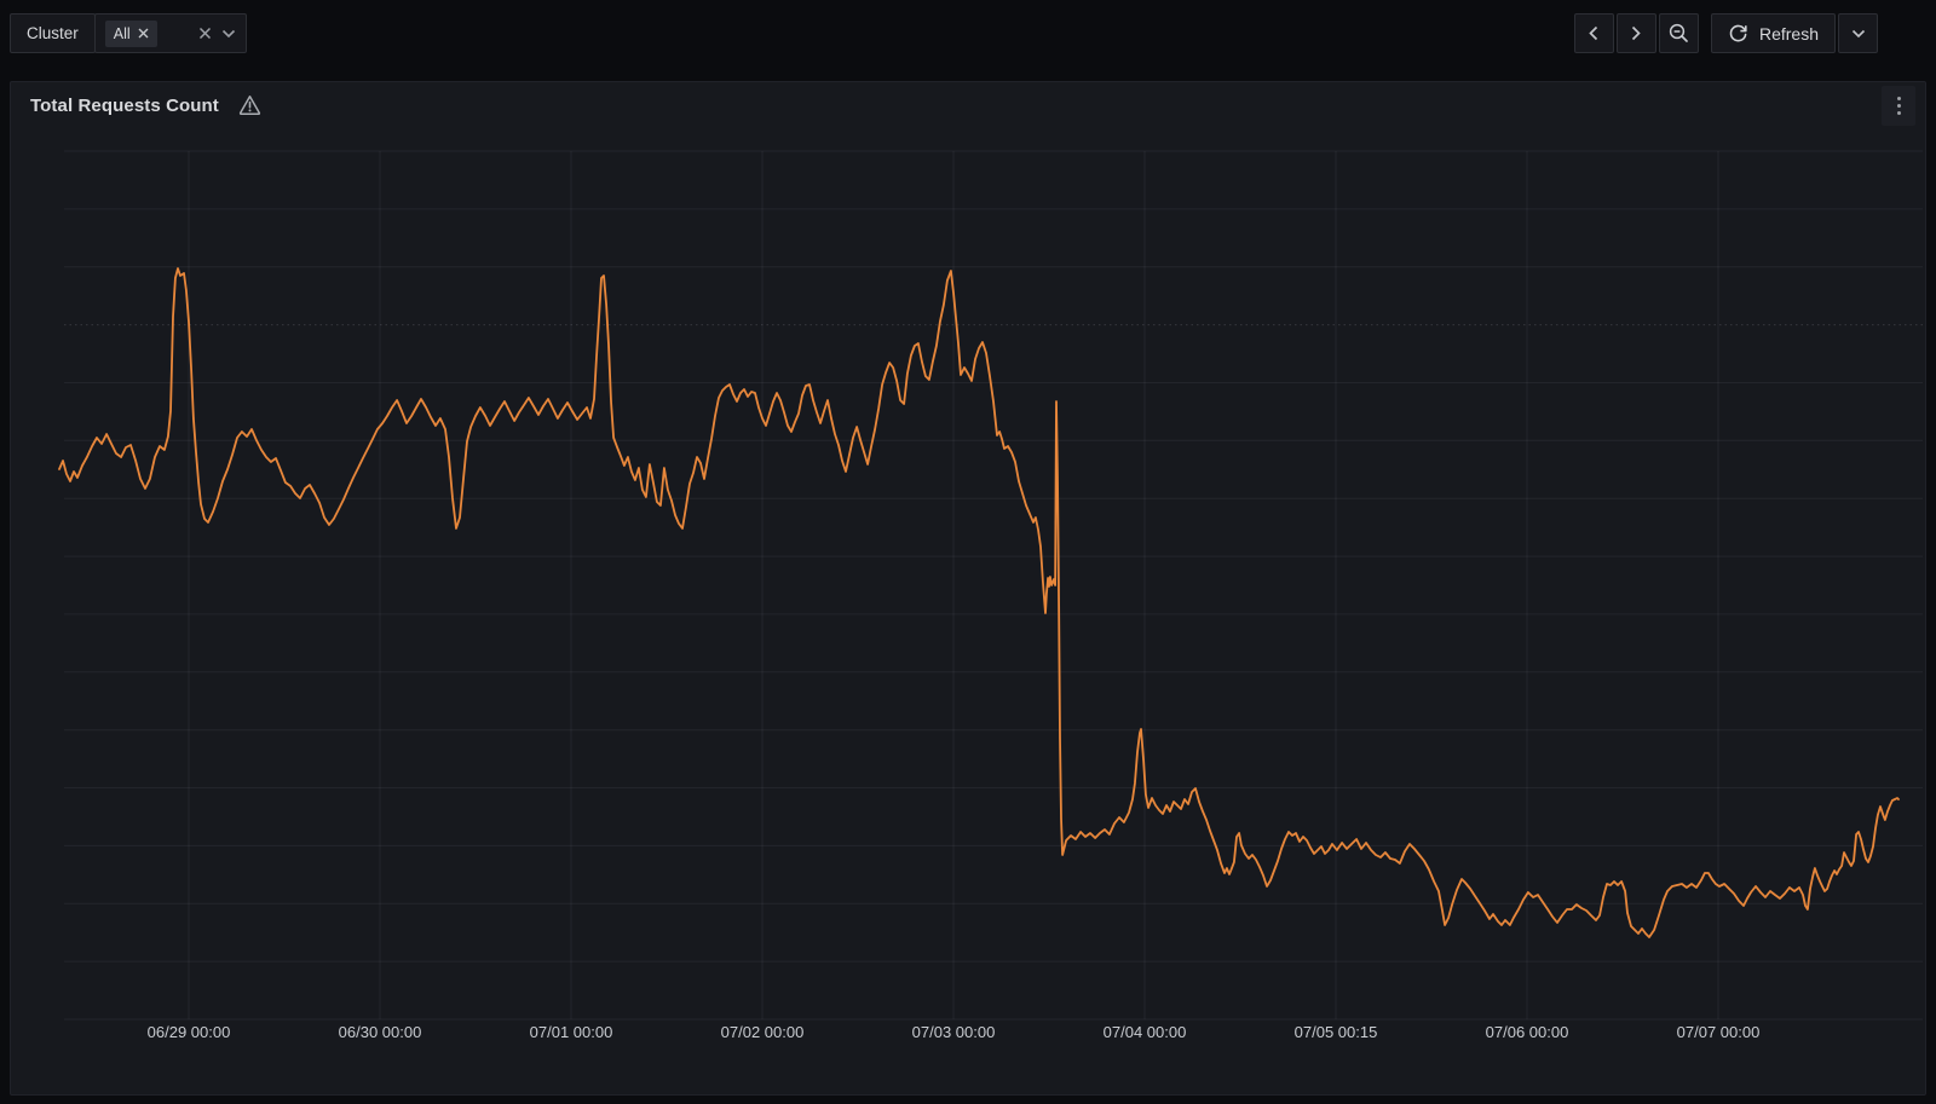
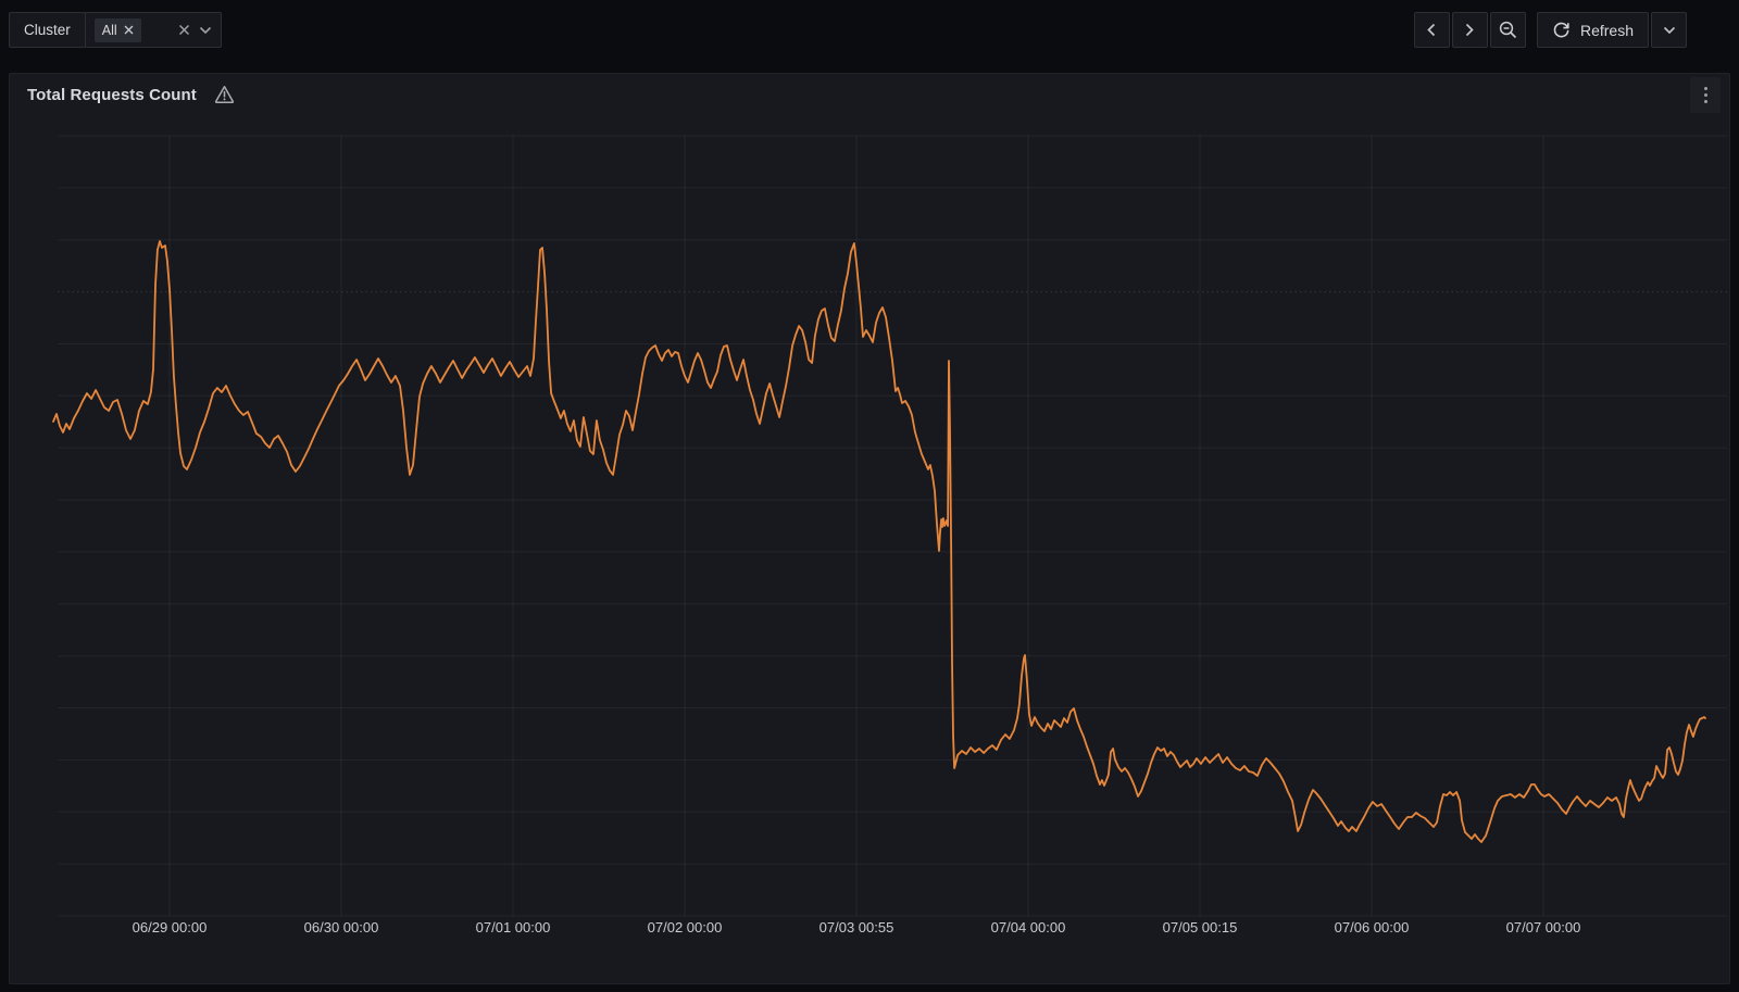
  Cluster
  All
  Refresh
  06/29 00:00
  06/30 00:00
  07/01 00:00
  07/02 00:00
- 07/03 00:00
+ 07/03 00:55
  07/04 00:00
  07/05 00:15
  07/06 00:00
  07/07 00:00
  Total Requests Count
